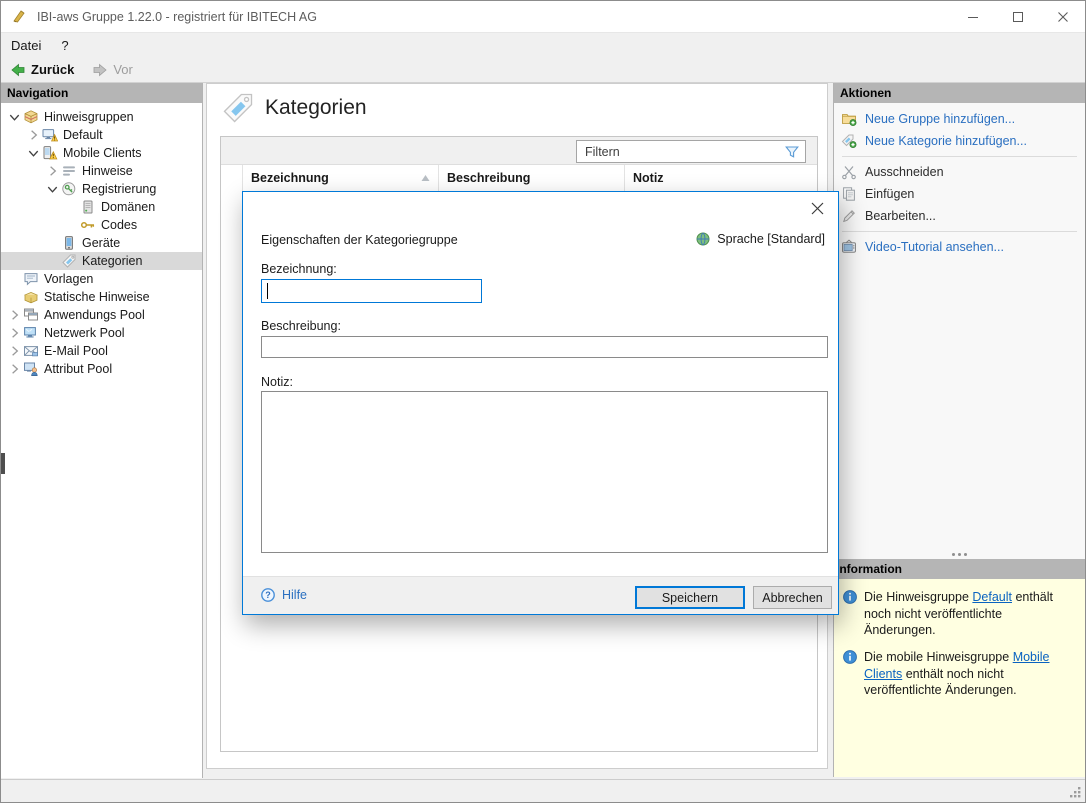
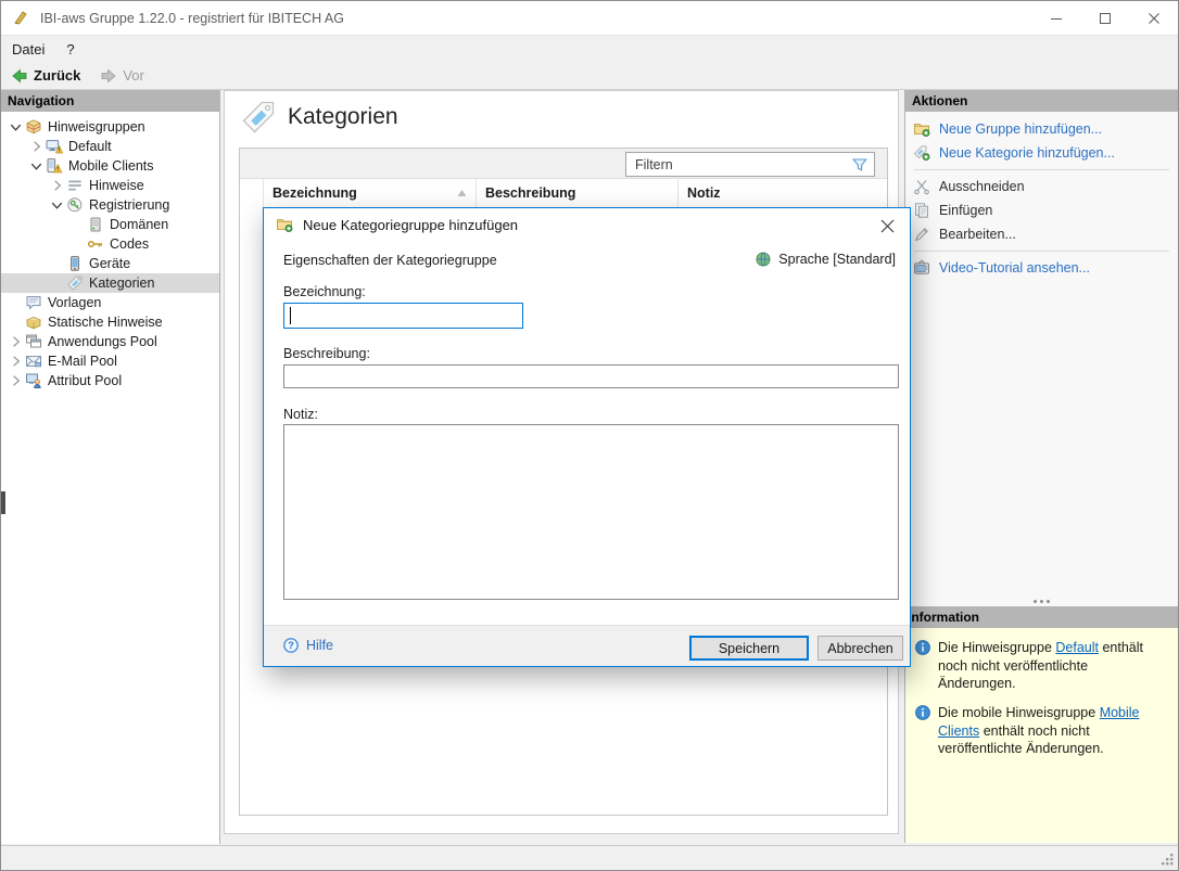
  IBI-aws Gruppe 1.22.0 - registriert für IBITECH AG
  Datei
  ?
  Zurück
  Vor
  Navigation
  Hinweisgruppen
  Default
  Mobile Clients
  Hinweise
  Registrierung
  Domänen
  Codes
  Geräte
  Kategorien
  Vorlagen
  Statische Hinweise
  Anwendungs Pool
- Netzwerk Pool
  E-Mail Pool
  Attribut Pool
  Kategorien
  Filtern
  Bezeichnung
  Beschreibung
  Notiz
  Aktionen
  Neue Gruppe hinzufügen...
  Neue Kategorie hinzufügen...
  Ausschneiden
  Einfügen
  Bearbeiten...
  Video-Tutorial ansehen...
  nformation
  Die Hinweisgruppe Default enthält noch nicht veröffentlichte Änderungen.
  Die mobile Hinweisgruppe Mobile Clients enthält noch nicht veröffentlichte Änderungen.
+ Neue Kategoriegruppe hinzufügen
  Eigenschaften der Kategoriegruppe
  Sprache [Standard]
  Bezeichnung:
  Beschreibung:
  Notiz:
  ?
  Hilfe
  Speichern
  Abbrechen
